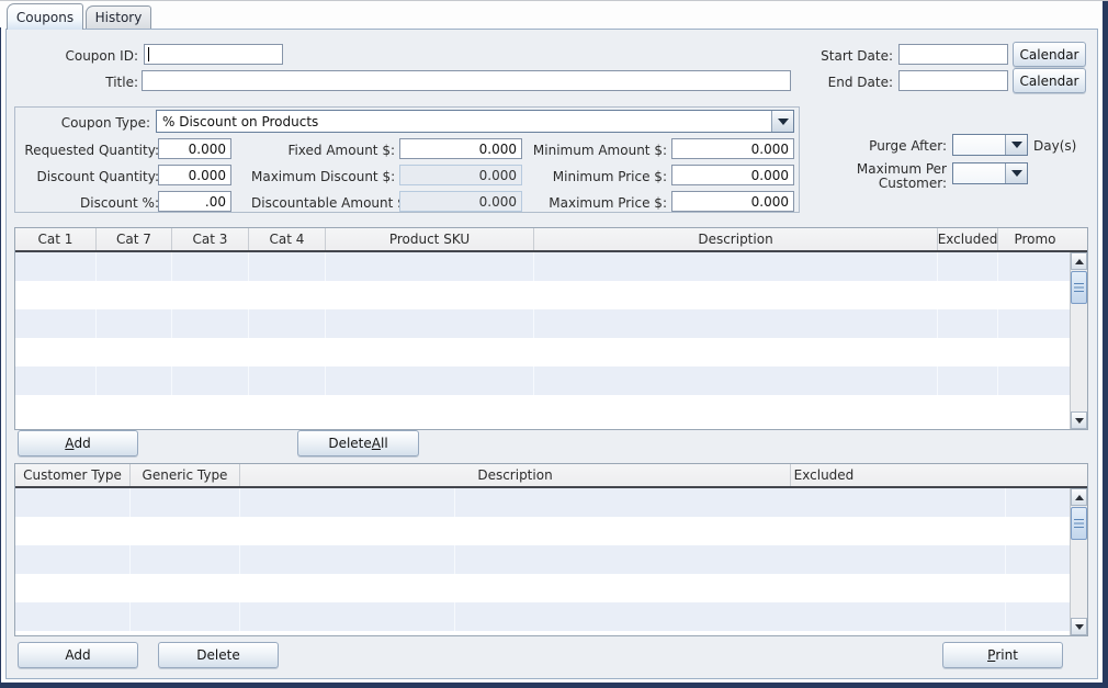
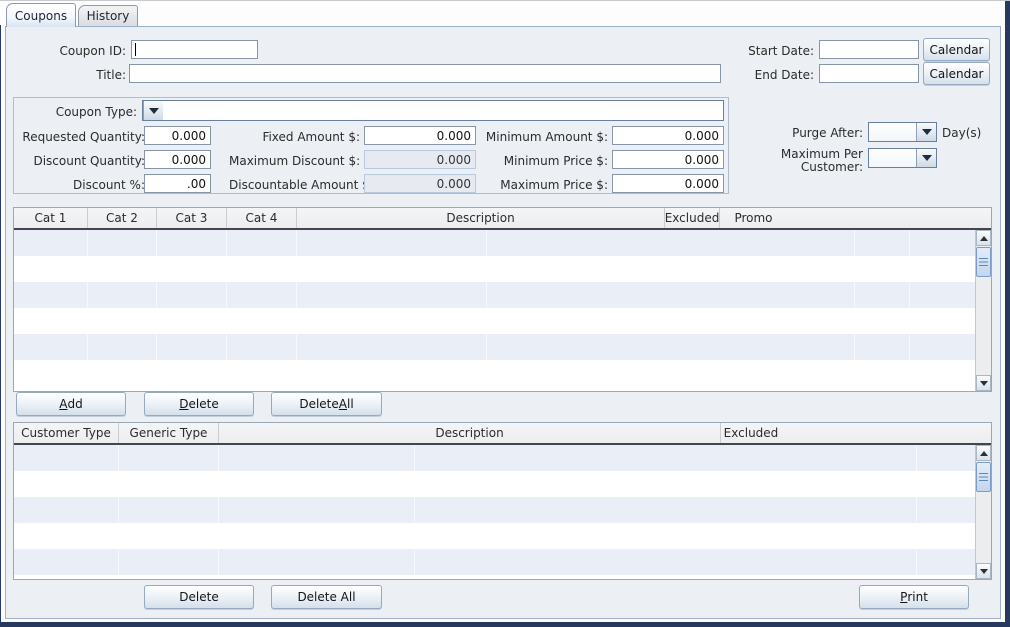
  Coupons
  History
  Coupon ID:
  Title:
  Start Date:
  Calendar
  End Date:
  Calendar
  Coupon Type:
- % Discount on Products
  Requested Quantity:
  0.000
  Fixed Amount $:
  0.000
  Minimum Amount $:
  0.000
  Discount Quantity:
  0.000
  Maximum Discount $:
  0.000
  Minimum Price $:
  0.000
  Discount %:
  .00
  Discountable Amount
  0.000
  Maximum Price $:
  0.000
  Purge After:
  Day(s)
  Maximum Per Customer:
  Cat 1
- Cat 7
+ Cat 2
  Cat 3
  Cat 4
- Product SKU
  Description
  Excluded
  Promo
  A
  dd
+ D
+ elete
  Delete
  A
  ll
  Customer Type
  Generic Type
  Description
  Excluded
- Add
  Delete
+ Delete All
  P
  rint
